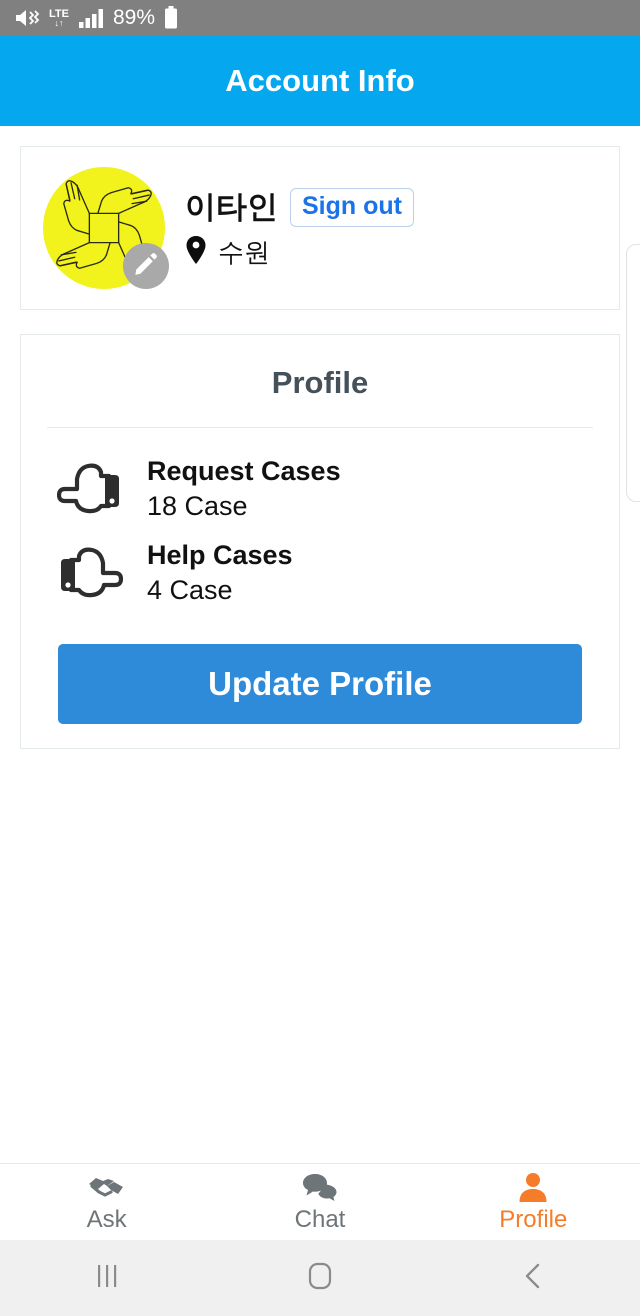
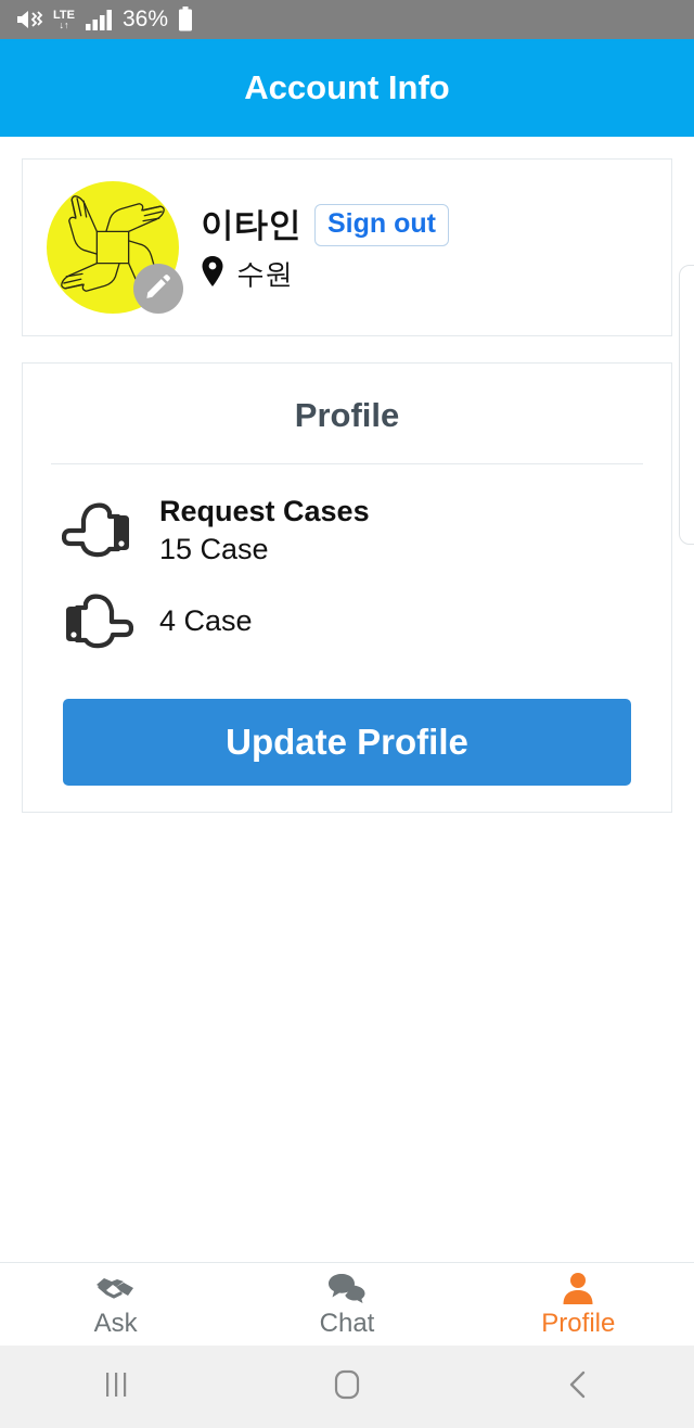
  LTE
  ↓↑
- 89%
+ 36%
  Account Info
  이타인
  Sign out
  수원
  Profile
  Request Cases
- 18 Case
+ 15 Case
- Help Cases
  4 Case
  Update Profile
  Ask
  Chat
  Profile
